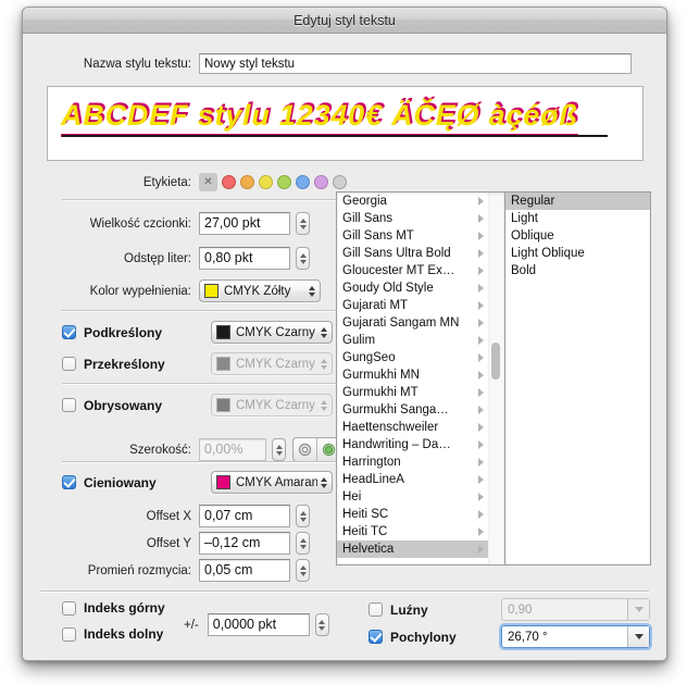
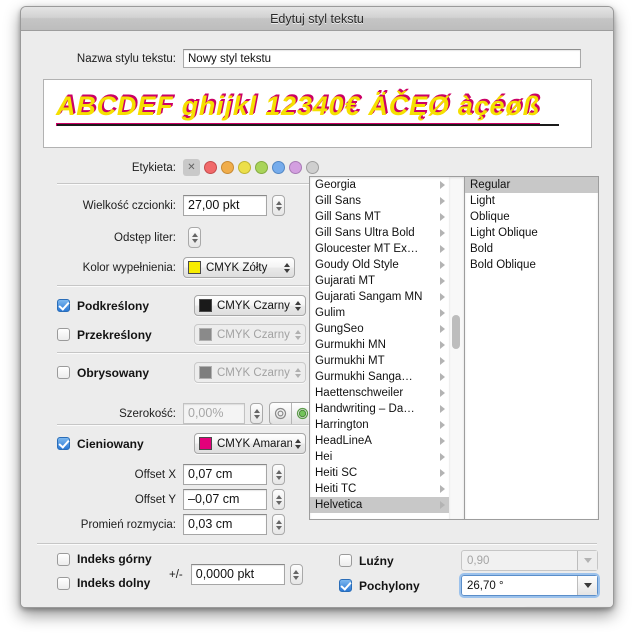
  Edytuj styl tekstu
  Nazwa stylu tekstu:
  Nowy styl tekstu
- ABCDEF stylu 12340€ ÄČĘØ àçéøß
+ ABCDEF ghijkl 12340€ ÄČĘØ àçéøß
  Etykieta:
  ✕
  Wielkość czcionki:
  27,00 pkt
  Odstęp liter:
- 0,80 pkt
  Kolor wypełnienia:
  CMYK Żółty
  Podkreślony
  CMYK Czarny
  Przekreślony
  CMYK Czarny
  Obrysowany
  CMYK Czarny
  Szerokość:
  0,00%
  Cieniowany
  CMYK Amaran
  Offset X
  0,07 cm
  Offset Y
- –0,12 cm
+ –0,07 cm
  Promień rozmycia:
- 0,05 cm
+ 0,03 cm
  Georgia
  Gill Sans
  Gill Sans MT
  Gill Sans Ultra Bold
  Gloucester MT Ex…
  Goudy Old Style
  Gujarati MT
  Gujarati Sangam MN
  Gulim
  GungSeo
  Gurmukhi MN
  Gurmukhi MT
  Gurmukhi Sanga…
  Haettenschweiler
  Handwriting – Da…
  Harrington
  HeadLineA
  Hei
  Heiti SC
  Heiti TC
  Helvetica
  Regular
  Light
  Oblique
  Light Oblique
  Bold
+ Bold Oblique
  Indeks górny
  Indeks dolny
  +/-
  0,0000 pkt
  Luźny
  0,90
  Pochylony
  26,70 °
